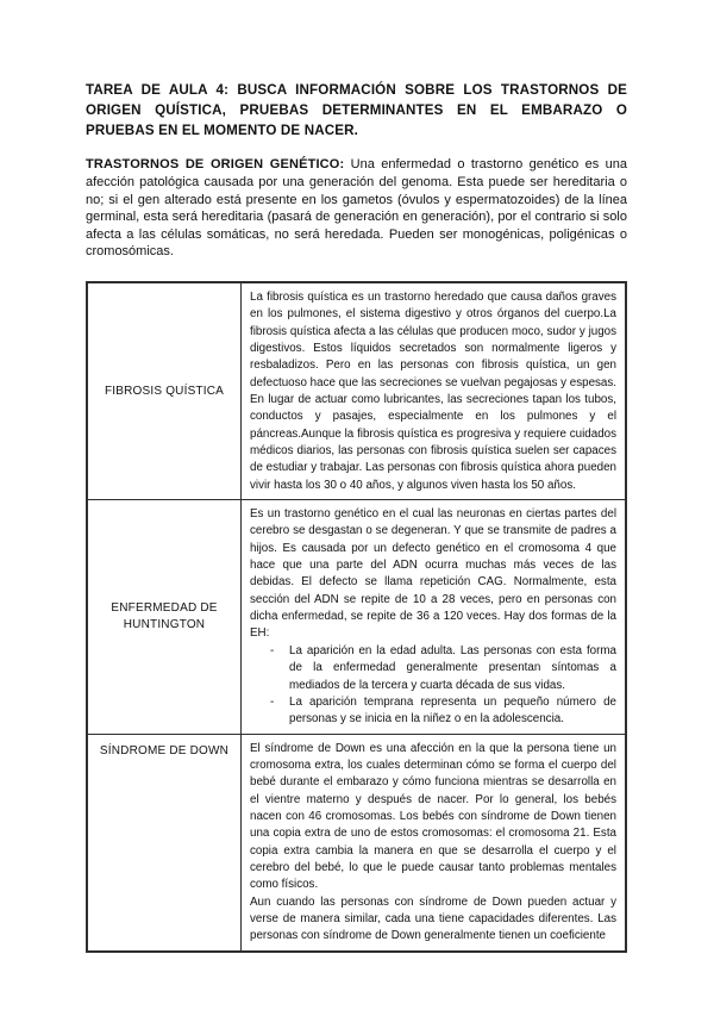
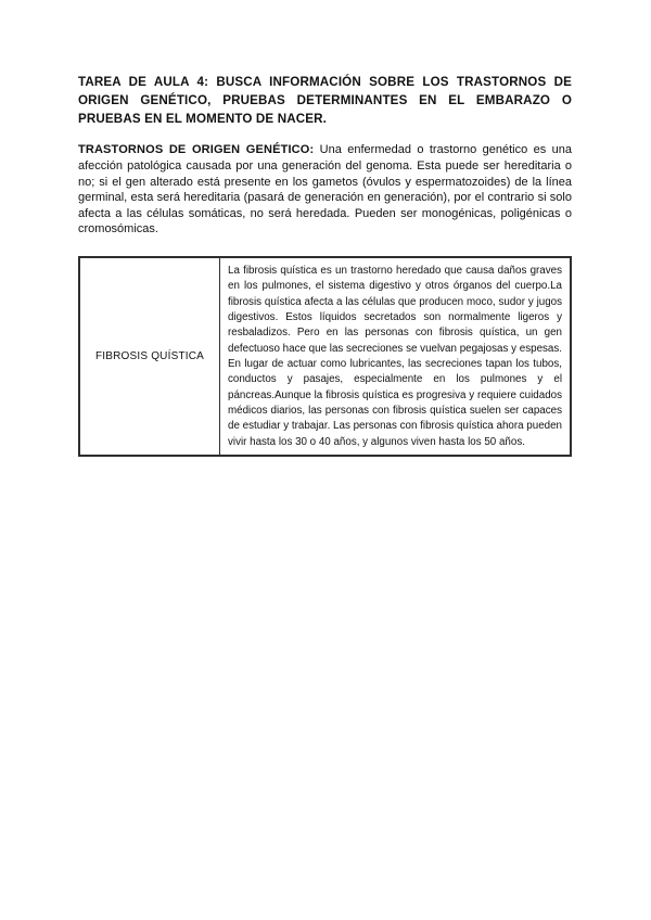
- TAREA DE AULA 4: BUSCA INFORMACIÓN SOBRE LOS TRASTORNOS DE ORIGEN QUÍSTICA, PRUEBAS DETERMINANTES EN EL EMBARAZO O PRUEBAS EN EL MOMENTO DE NACER.
+ TAREA DE AULA 4: BUSCA INFORMACIÓN SOBRE LOS TRASTORNOS DE ORIGEN GENÉTICO, PRUEBAS DETERMINANTES EN EL EMBARAZO O PRUEBAS EN EL MOMENTO DE NACER.
  TRASTORNOS DE ORIGEN GENÉTICO: Una enfermedad o trastorno genético es una afección patológica causada por una generación del genoma. Esta puede ser hereditaria o no; si el gen alterado está presente en los gametos (óvulos y espermatozoides) de la línea germinal, esta será hereditaria (pasará de generación en generación), por el contrario si solo afecta a las células somáticas, no será heredada. Pueden ser monogénicas, poligénicas o cromosómicas.
  FIBROSIS QUÍSTICA	La fibrosis quística es un trastorno heredado que causa daños graves en los pulmones, el sistema digestivo y otros órganos del cuerpo.La fibrosis quística afecta a las células que producen moco, sudor y jugos digestivos. Estos líquidos secretados son normalmente ligeros y resbaladizos. Pero en las personas con fibrosis quística, un gen defectuoso hace que las secreciones se vuelvan pegajosas y espesas. En lugar de actuar como lubricantes, las secreciones tapan los tubos, conductos y pasajes, especialmente en los pulmones y el páncreas.Aunque la fibrosis quística es progresiva y requiere cuidados médicos diarios, las personas con fibrosis quística suelen ser capaces de estudiar y trabajar. Las personas con fibrosis quística ahora pueden vivir hasta los 30 o 40 años, y algunos viven hasta los 50 años.
- ENFERMEDAD DE HUNTINGTON	Es un trastorno genético en el cual las neuronas en ciertas partes del cerebro se desgastan o se degeneran. Y que se transmite de padres a hijos. Es causada por un defecto genético en el cromosoma 4 que hace que una parte del ADN ocurra muchas más veces de las debidas. El defecto se llama repetición CAG. Normalmente, esta sección del ADN se repite de 10 a 28 veces, pero en personas con dicha enfermedad, se repite de 36 a 120 veces. Hay dos formas de la EH: - La aparición en la edad adulta. Las personas con esta forma de la enfermedad generalmente presentan síntomas a mediados de la tercera y cuarta década de sus vidas. - La aparición temprana representa un pequeño número de personas y se inicia en la niñez o en la adolescencia.
- SÍNDROME DE DOWN	El síndrome de Down es una afección en la que la persona tiene un cromosoma extra, los cuales determinan cómo se forma el cuerpo del bebé durante el embarazo y cómo funciona mientras se desarrolla en el vientre materno y después de nacer. Por lo general, los bebés nacen con 46 cromosomas. Los bebés con síndrome de Down tienen una copia extra de uno de estos cromosomas: el cromosoma 21. Esta copia extra cambia la manera en que se desarrolla el cuerpo y el cerebro del bebé, lo que le puede causar tanto problemas mentales como físicos. Aun cuando las personas con síndrome de Down pueden actuar y verse de manera similar, cada una tiene capacidades diferentes. Las personas con síndrome de Down generalmente tienen un coeficiente
